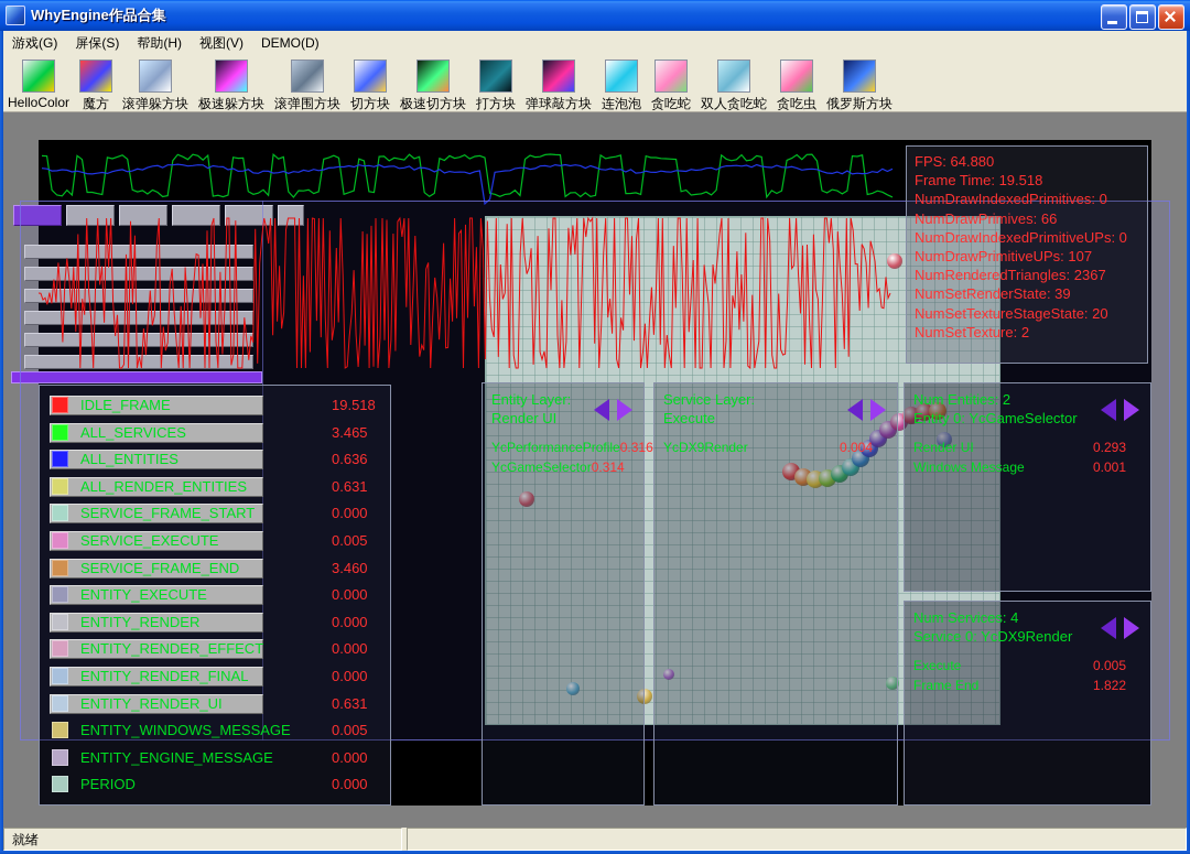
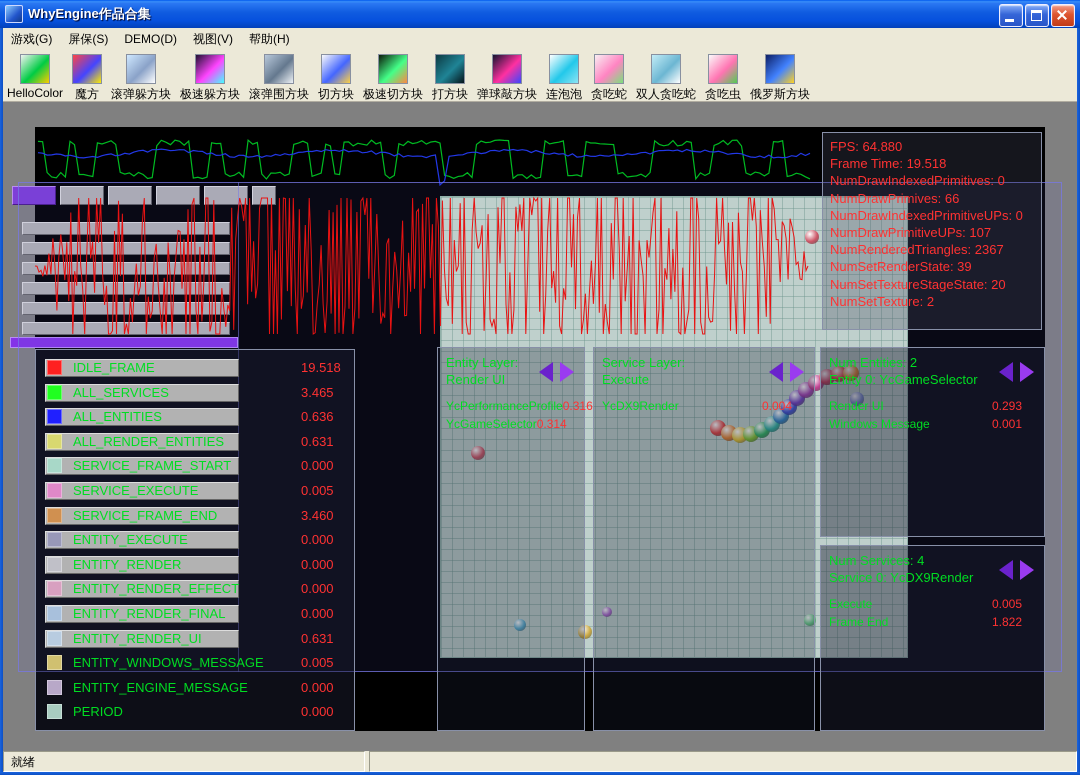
  WhyEngine作品合集
  游戏(G)
  屏保(S)
- 帮助(H)
+ DEMO(D)
  视图(V)
- DEMO(D)
+ 帮助(H)
  HelloColor
  魔方
  滚弹躲方块
  极速躲方块
  滚弹围方块
  切方块
  极速切方块
  打方块
  弹球敲方块
  连泡泡
  贪吃蛇
  双人贪吃蛇
  贪吃虫
  俄罗斯方块
  IDLE_FRAME
  19.518
  ALL_SERVICES
  3.465
  ALL_ENTITIES
  0.636
  ALL_RENDER_ENTITIES
  0.631
  SERVICE_FRAME_START
  0.000
  SERVICE_EXECUTE
  0.005
  SERVICE_FRAME_END
  3.460
  ENTITY_EXECUTE
  0.000
  ENTITY_RENDER
  0.000
  ENTITY_RENDER_EFFECT
  0.000
  ENTITY_RENDER_FINAL
  0.000
  ENTITY_RENDER_UI
  0.631
  ENTITY_WINDOWS_MESSAGE
  0.005
  ENTITY_ENGINE_MESSAGE
  0.000
  PERIOD
  0.000
  Entity Layer:
  Render UI
  YcPerformanceProfile
  0.316
  YcGameSelector
  0.314
  Service Layer:
  Execute
  YcDX9Render
  0.004
  Num Entities: 2
  Entity 0: YcGameSelector
  Render UI
  0.293
  Windows Message
  0.001
  Num Services: 4
  Service 0: YcDX9Render
  Execute
  0.005
  Frame End
  1.822
  FPS: 64.880
  Frame Time: 19.518
  NumDrawIndexedPrimitives: 0
  NumDrawPrimives: 66
  NumDrawIndexedPrimitiveUPs: 0
  NumDrawPrimitiveUPs: 107
  NumRenderedTriangles: 2367
  NumSetRenderState: 39
  NumSetTextureStageState: 20
  NumSetTexture: 2
  就绪
